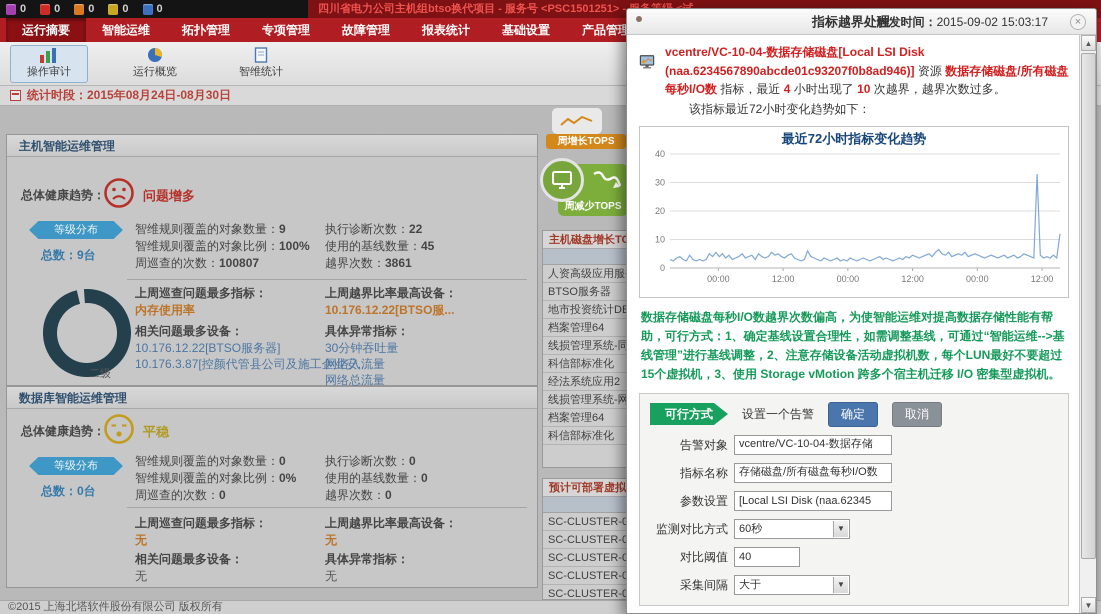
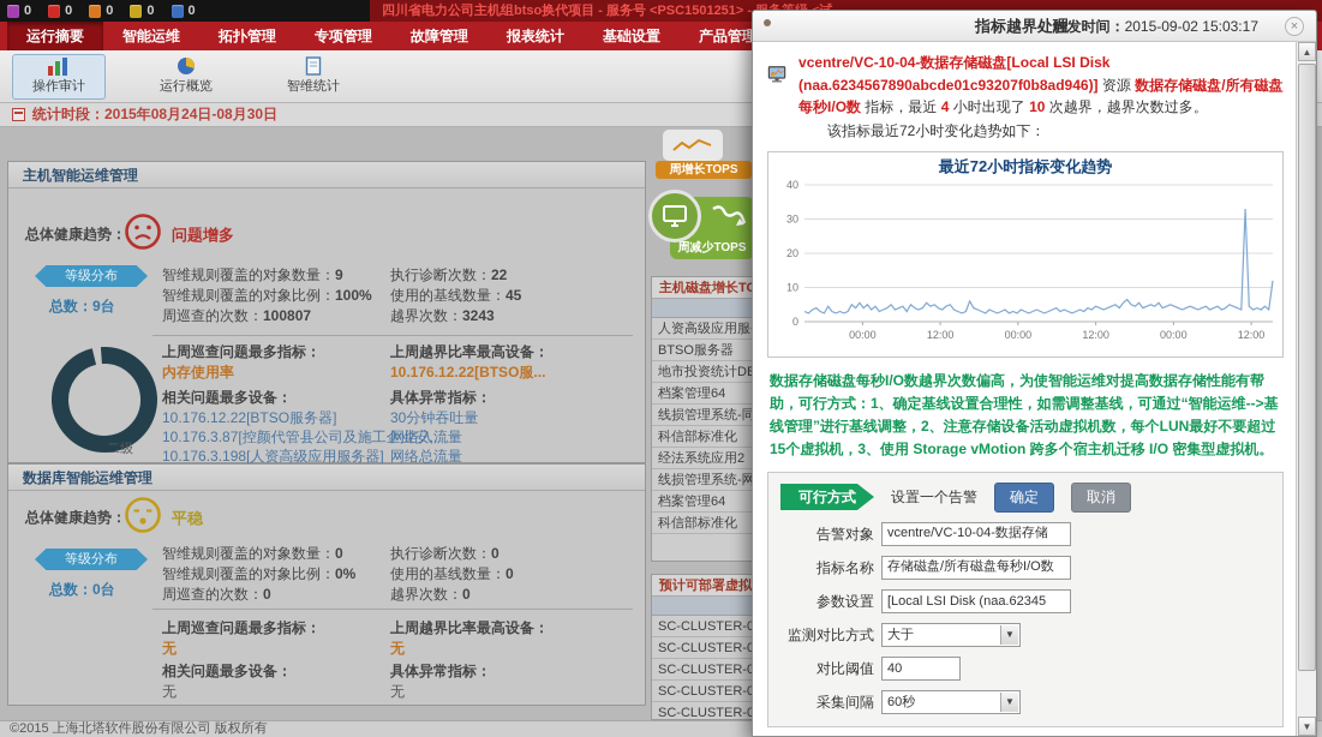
  0
  0
  0
  0
  0
  四川省电力公司主机组btso换代项目 - 服务号 <PSC1501251> -
  运行摘要
  智能运维
  拓扑管理
  专项管理
  故障管理
  报表统计
  基础设置
  产品管理
  操作审计
  运行概览
  智维统计
  统计时段：2015年08月24日-08月30日
  主机智能运维管理
  总体健康趋势：
  问题增多
  等级分布
  总数：9台
  智维规则覆盖的对象数量：9
  智维规则覆盖的对象比例：100%
  周巡查的次数：100807
  执行诊断次数：22
  使用的基线数量：45
- 越界次数：3861
+ 越界次数：3243
  二级
  上周巡查问题最多指标：
  内存使用率
  上周越界比率最高设备：
  10.176.12.22[BTSO服...
  相关问题最多设备：
  10.176.12.22[BTSO服务器]
  10.176.3.87[控颜代管县公司及施工企业安...
+ 10.176.3.198[人资高级应用服务器]
  具体异常指标：
  30分钟吞吐量
  网络入流量
  网络总流量
  数据库智能运维管理
  总体健康趋势：
  平稳
  等级分布
  总数：0台
  智维规则覆盖的对象数量：0
  智维规则覆盖的对象比例：0%
  周巡查的次数：0
  执行诊断次数：0
  使用的基线数量：0
  越界次数：0
  上周巡查问题最多指标：
  无
  上周越界比率最高设备：
  无
  相关问题最多设备：
  无
  具体异常指标：
  无
  周增长TOPS
  周减少TOPS
  主机磁盘增长T
  人资高级应用服
  BTSO服务器
  地市投资统计D
  档案管理64
  线损管理系统-同
  科信部标准化
  经法系统应用2
  线损管理系统-网
  档案管理64
  科信部标准化
  预计可部署虚拟
  SC-CLUSTER-0
  SC-CLUSTER-0
  SC-CLUSTER-0
  SC-CLUSTER-0
  SC-CLUSTER-0
  ©2015 上海北塔软件股份有限公司 版权所有
  指标越界处理
  触发时间：2015-09-02 15:03:17
  ×
  vcentre/VC-10-04-数据存储磁盘[Local LSI Disk (naa.6234567890abcde01c93207f0b8ad946)] 资源 数据存储磁盘/所有磁盘每秒I/O数 指标，最近 4 小时出现了 10 次越界，越界次数过多。
  该指标最近72小时变化趋势如下：
  最近72小时指标变化趋势
  0
  10
  20
  30
  40
  00:00
  12:00
  00:00
  12:00
  00:00
  12:00
  数据存储磁盘每秒I/O数越界次数偏高，为使智能运维对提高数据存储性能有帮助，可行方式：1、确定基线设置合理性，如需调整基线，可通过“智能运维-->基线管理”进行基线调整，2、注意存储设备活动虚拟机数，每个LUN最好不要超过15个虚拟机，3、使用 Storage vMotion 跨多个宿主机迁移 I/O 密集型虚拟机。
  可行方式
  设置一个告警
  确定
  取消
  告警对象
  vcentre/VC-10-04-数据存储
  指标名称
  存储磁盘/所有磁盘每秒I/O数
  参数设置
  [Local LSI Disk (naa.62345
  监测对比方式
- 60秒
+ 大于
  ▼
  对比阈值
  40
  采集间隔
- 大于
+ 60秒
  ▼
  ▲
  ▼
